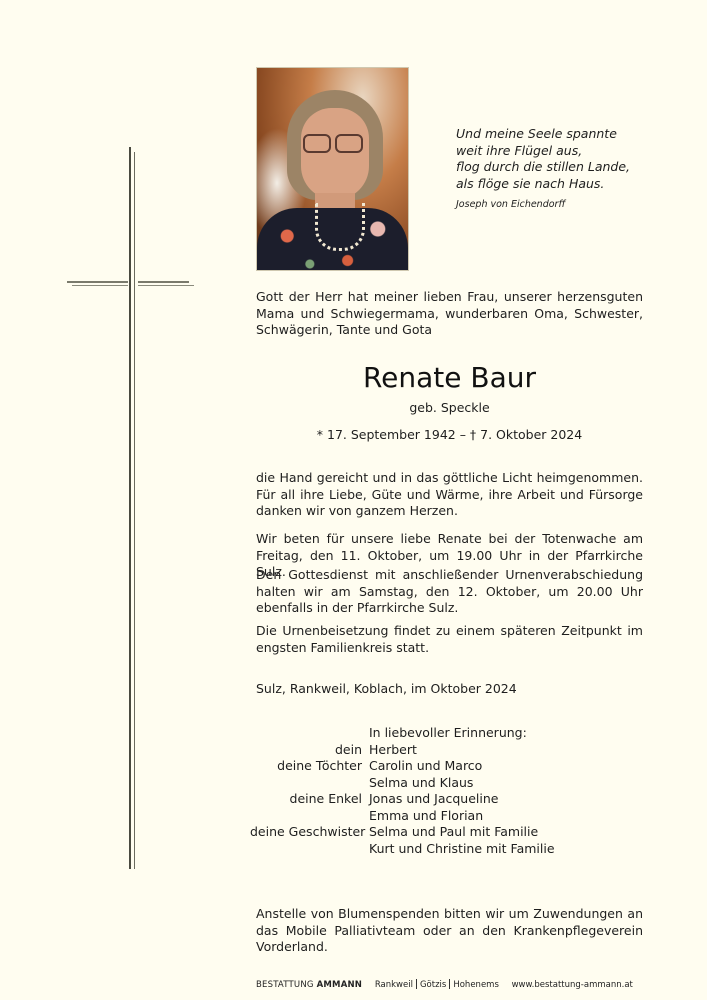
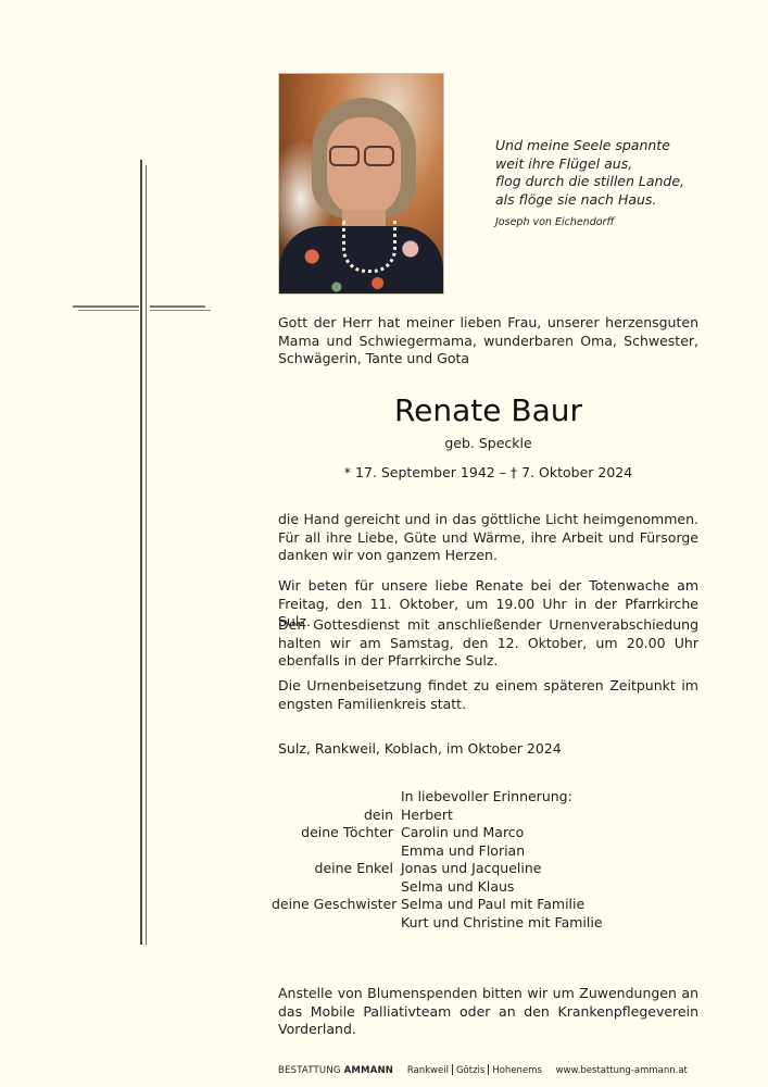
  Und meine Seele spannte
  weit ihre Flügel aus,
  flog durch die stillen Lande,
  als flöge sie nach Haus.
  Joseph von Eichendorff
  Gott der Herr hat meiner lieben Frau, unserer herzensguten Mama und Schwiegermama, wunderbaren Oma, Schwester, Schwägerin, Tante und Gota
  Renate Baur
  geb. Speckle
  * 17. September 1942 – † 7. Oktober 2024
  die Hand gereicht und in das göttliche Licht heimgenommen. Für all ihre Liebe, Güte und Wärme, ihre Arbeit und Fürsorge danken wir von ganzem Herzen.
  Wir beten für unsere liebe Renate bei der Totenwache am Freitag, den 11. Oktober, um 19.00 Uhr in der Pfarrkirche Sulz.
  Den Gottesdienst mit anschließender Urnenverabschiedung halten wir am Samstag, den 12. Oktober, um 20.00 Uhr ebenfalls in der Pfarrkirche Sulz.
  Die Urnenbeisetzung findet zu einem späteren Zeitpunkt im engsten Familienkreis statt.
  Sulz, Rankweil, Koblach, im Oktober 2024
  In liebevoller Erinnerung:
  dein
  Herbert
  deine Töchter
  Carolin und Marco
- Selma und Klaus
+ Emma und Florian
  deine Enkel
  Jonas und Jacqueline
- Emma und Florian
+ Selma und Klaus
  deine Geschwister
  Selma und Paul mit Familie
  Kurt und Christine mit Familie
  Anstelle von Blumenspenden bitten wir um Zuwendungen an das Mobile Palliativteam oder an den Krankenpflegeverein Vorderland.
  BESTATTUNG AMMANN Rankweil Götzis Hohenems www.bestattung-ammann.at
